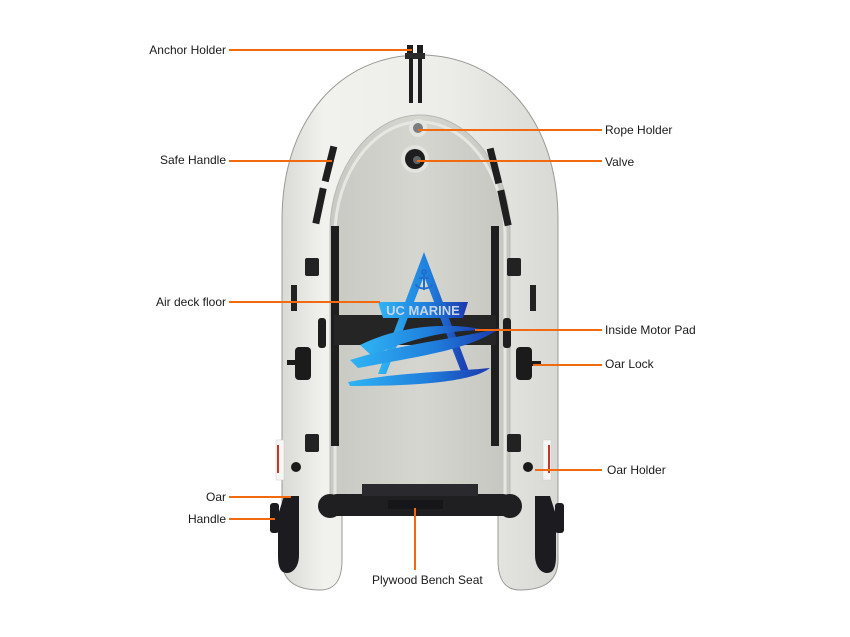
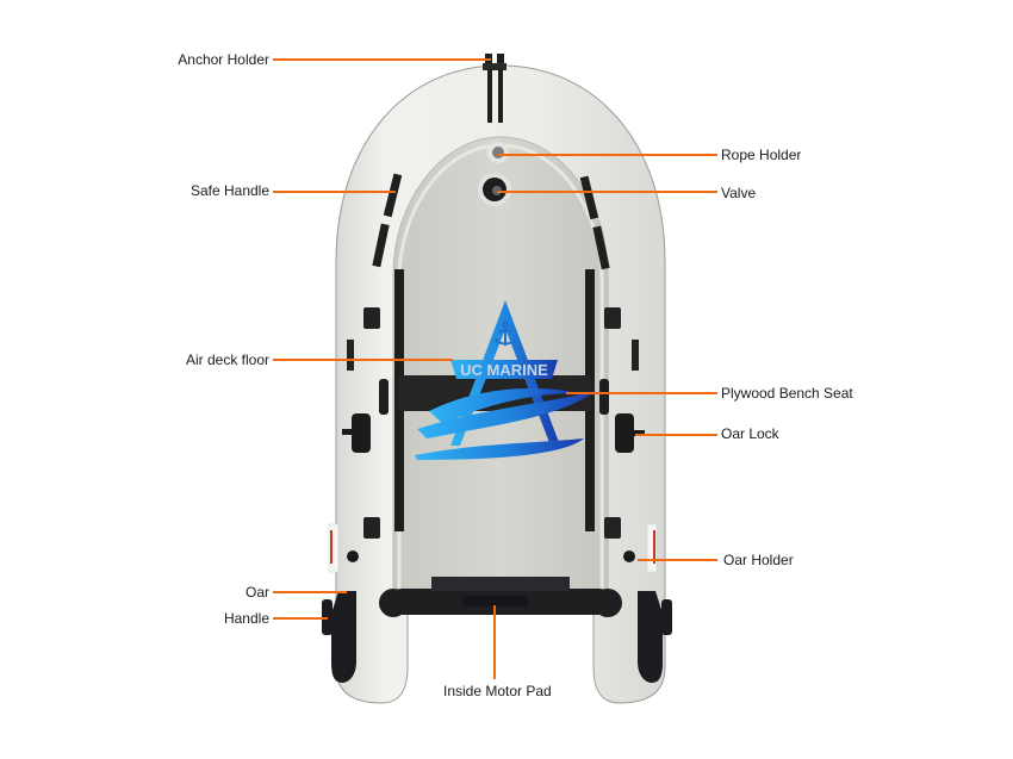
  UC MARINE
  Anchor Holder
  Safe Handle
  Air deck floor
  Oar
  Handle
  Rope Holder
  Valve
- Inside Motor Pad
+ Plywood Bench Seat
  Oar Lock
  Oar Holder
- Plywood Bench Seat
+ Inside Motor Pad
